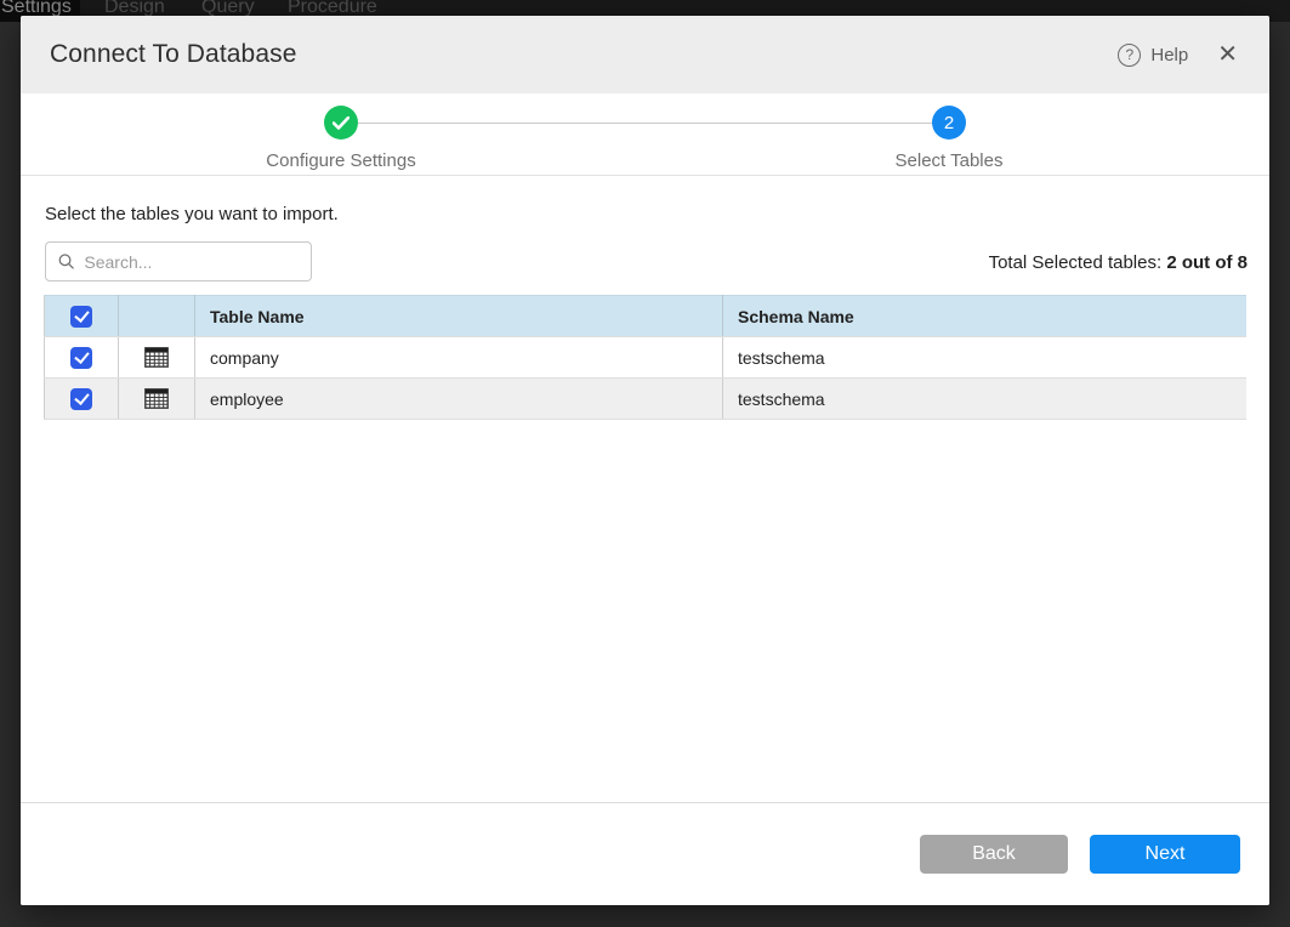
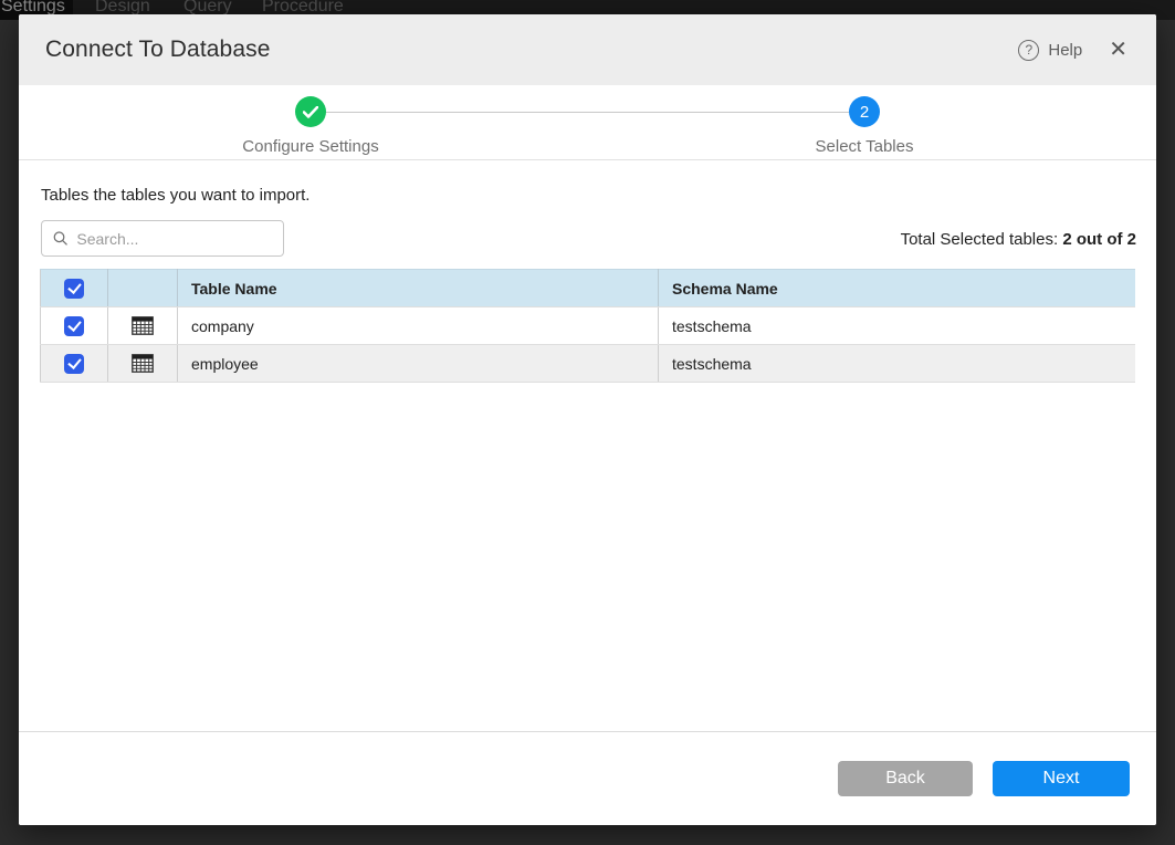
  Settings
  Design
  Query
  Procedure
  Connect To Database
  ?
  Help
  ✕
  Configure Settings
  2
  Select Tables
- Select the tables you want to import.
+ Tables the tables you want to import.
  Search...
- Total Selected tables: 2 out of 8
+ Total Selected tables: 2 out of 2
  		Table Name	Schema Name
  		company	testschema
  		employee	testschema
  Back
  Next
